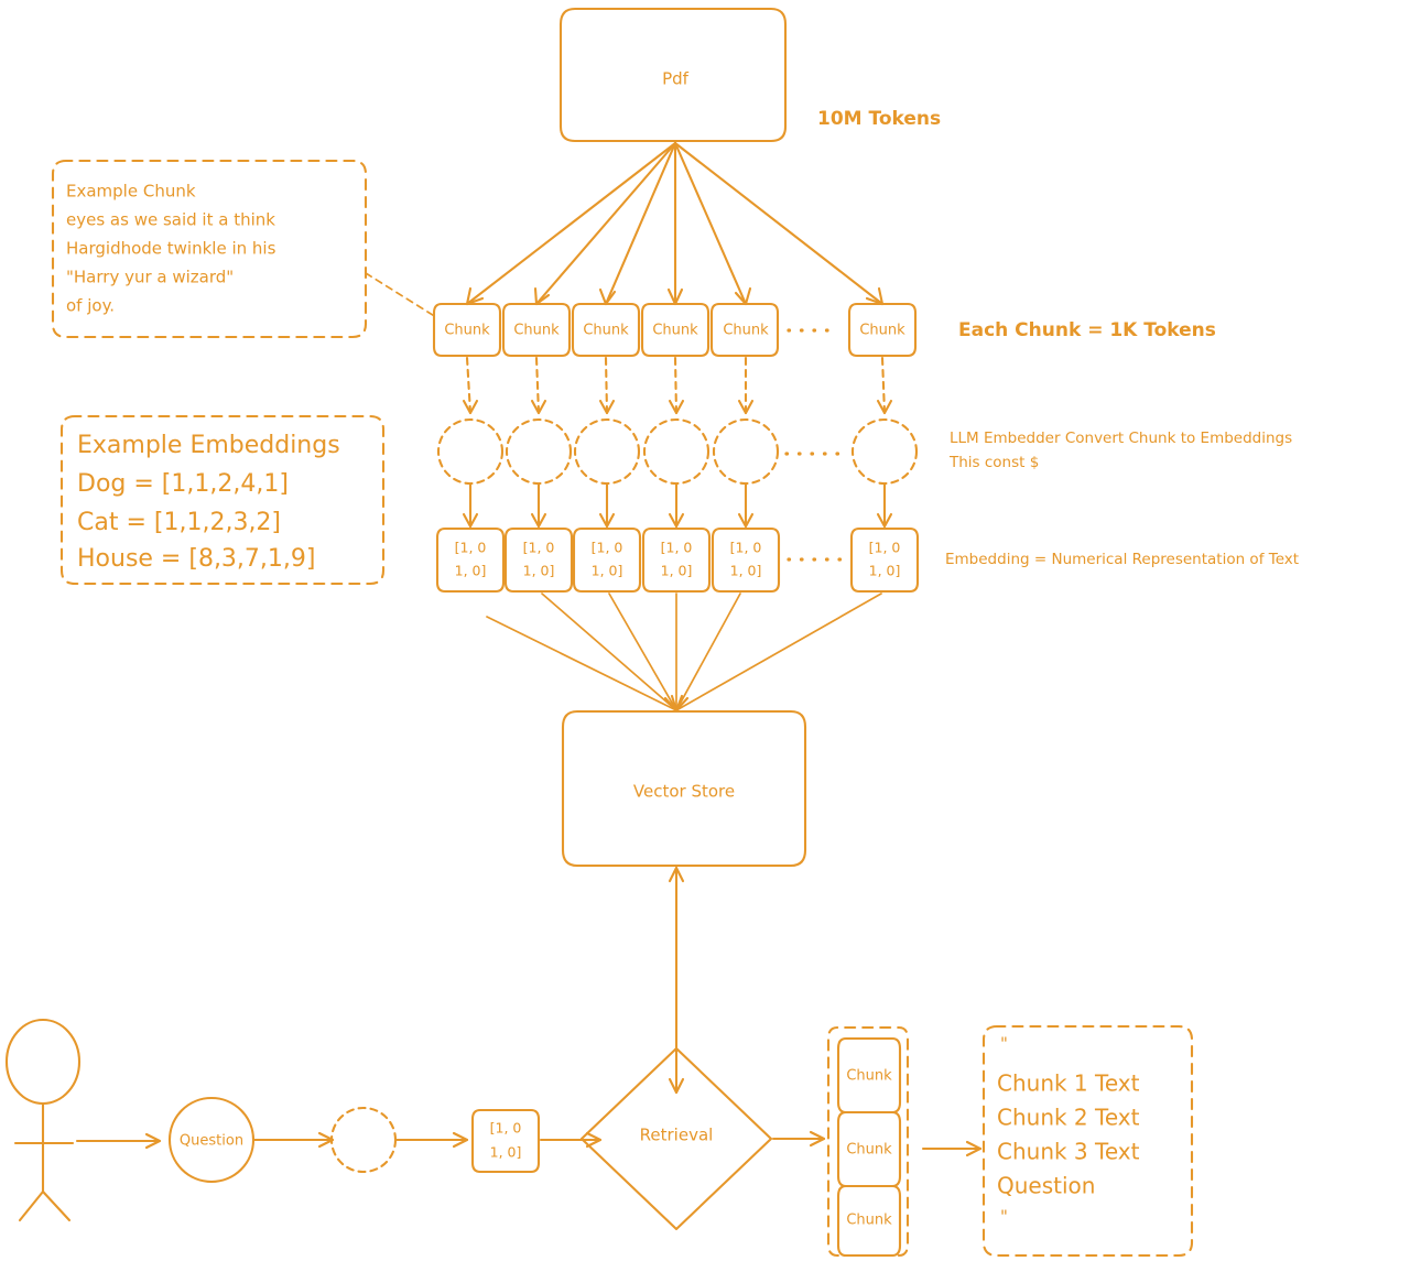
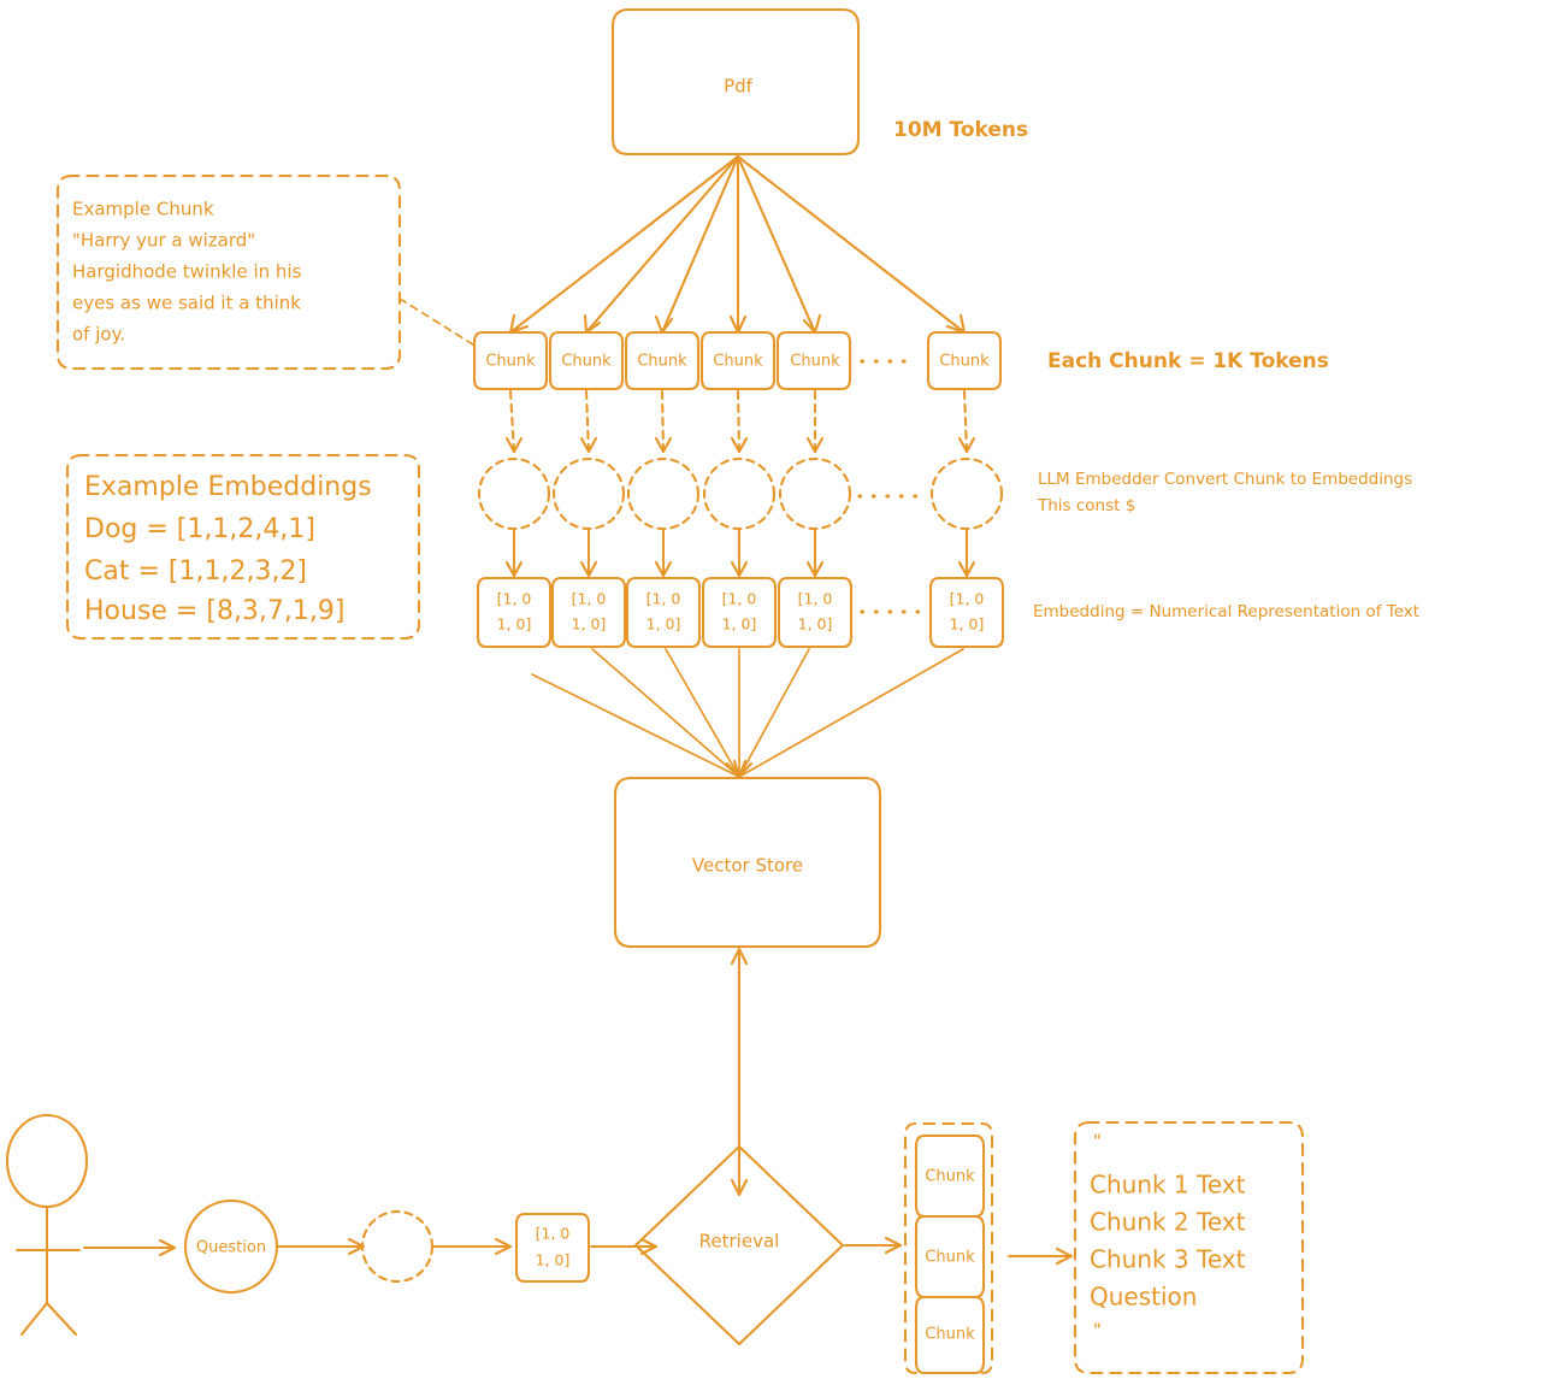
  Pdf
  10M Tokens
  Chunk
  Chunk
  Chunk
  Chunk
  Chunk
  Chunk
  Each Chunk = 1K Tokens
  LLM Embedder Convert Chunk to Embeddings
  This const $
  [1, 0
  1, 0]
  [1, 0
  1, 0]
  [1, 0
  1, 0]
  [1, 0
  1, 0]
  [1, 0
  1, 0]
  [1, 0
  1, 0]
  Embedding = Numerical Representation of Text
  Vector Store
  Example Chunk
- eyes as we said it a think
+ "Harry yur a wizard"
  Hargidhode twinkle in his
- "Harry yur a wizard"
+ eyes as we said it a think
  of joy.
  Example Embeddings
  Dog = [1,1,2,4,1]
  Cat = [1,1,2,3,2]
  House = [8,3,7,1,9]
  Question
  [1, 0
  1, 0]
  Retrieval
  Chunk
  Chunk
  Chunk
  "
  Chunk 1 Text
  Chunk 2 Text
  Chunk 3 Text
  Question
  "
